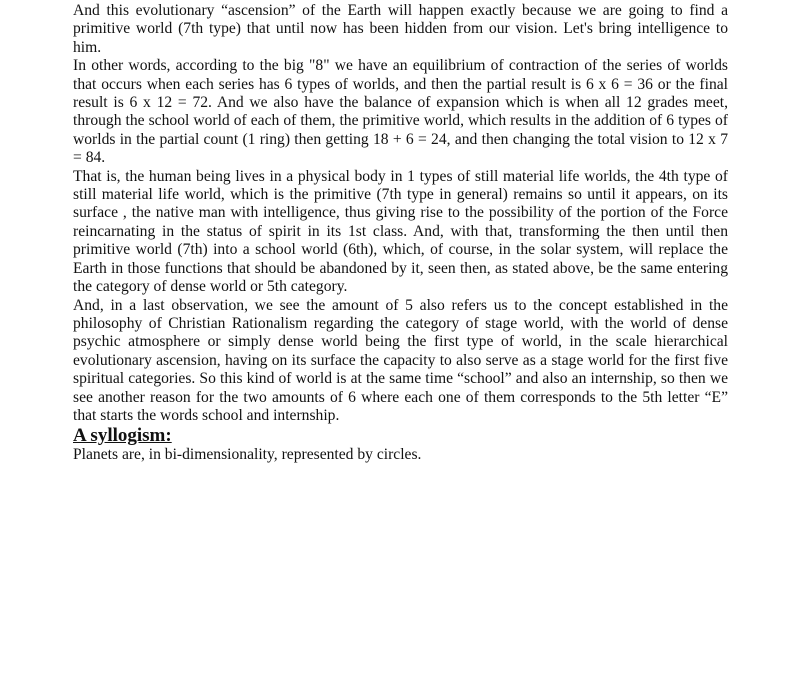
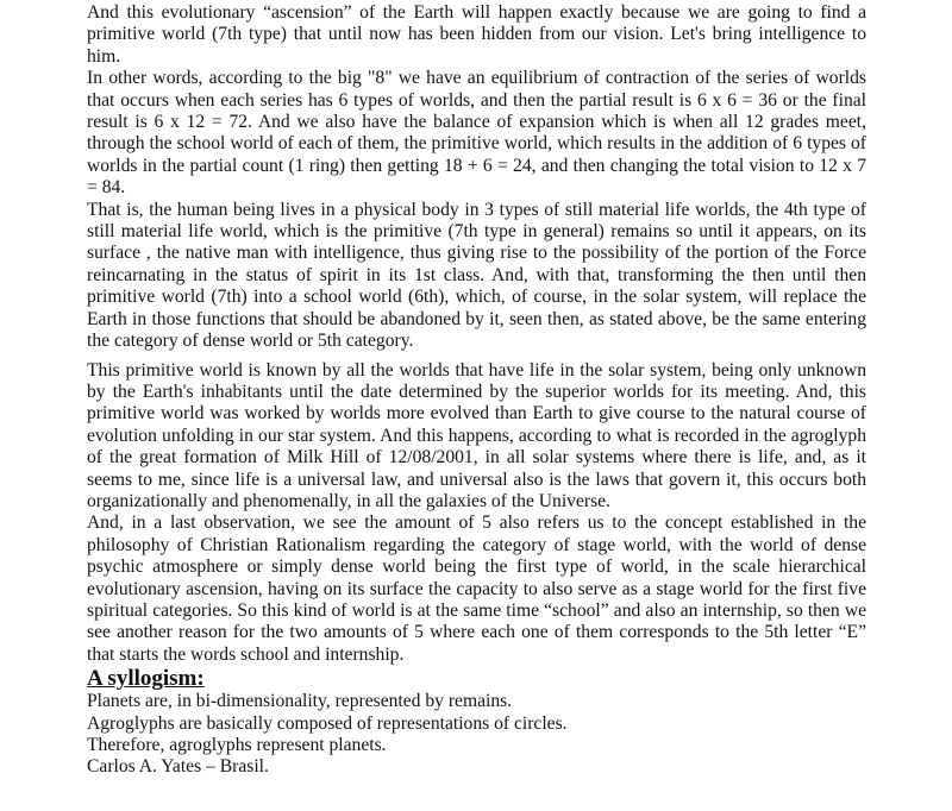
  And this evolutionary “ascension” of the Earth will happen exactly because we are going to find a primitive world (7th type) that until now has been hidden from our vision. Let's bring intelligence to him.
  In other words, according to the big "8" we have an equilibrium of contraction of the series of worlds that occurs when each series has 6 types of worlds, and then the partial result is 6 x 6 = 36 or the final result is 6 x 12 = 72. And we also have the balance of expansion which is when all 12 grades meet, through the school world of each of them, the primitive world, which results in the addition of 6 types of worlds in the partial count (1 ring) then getting 18 + 6 = 24, and then changing the total vision to 12 x 7 = 84.
- That is, the human being lives in a physical body in 1 types of still material life worlds, the 4th type of still material life world, which is the primitive (7th type in general) remains so until it appears, on its surface , the native man with intelligence, thus giving rise to the possibility of the portion of the Force reincarnating in the status of spirit in its 1st class. And, with that, transforming the then until then primitive world (7th) into a school world (6th), which, of course, in the solar system, will replace the Earth in those functions that should be abandoned by it, seen then, as stated above, be the same entering the category of dense world or 5th category.
+ That is, the human being lives in a physical body in 3 types of still material life worlds, the 4th type of still material life world, which is the primitive (7th type in general) remains so until it appears, on its surface , the native man with intelligence, thus giving rise to the possibility of the portion of the Force reincarnating in the status of spirit in its 1st class. And, with that, transforming the then until then primitive world (7th) into a school world (6th), which, of course, in the solar system, will replace the Earth in those functions that should be abandoned by it, seen then, as stated above, be the same entering the category of dense world or 5th category.
+ This primitive world is known by all the worlds that have life in the solar system, being only unknown by the Earth's inhabitants until the date determined by the superior worlds for its meeting. And, this primitive world was worked by worlds more evolved than Earth to give course to the natural course of evolution unfolding in our star system. And this happens, according to what is recorded in the agroglyph of the great formation of Milk Hill of 12/08/2001, in all solar systems where there is life, and, as it seems to me, since life is a universal law, and universal also is the laws that govern it, this occurs both organizationally and phenomenally, in all the galaxies of the Universe.
- And, in a last observation, we see the amount of 5 also refers us to the concept established in the philosophy of Christian Rationalism regarding the category of stage world, with the world of dense psychic atmosphere or simply dense world being the first type of world, in the scale hierarchical evolutionary ascension, having on its surface the capacity to also serve as a stage world for the first five spiritual categories. So this kind of world is at the same time “school” and also an internship, so then we see another reason for the two amounts of 6 where each one of them corresponds to the 5th letter “E” that starts the words school and internship.
+ And, in a last observation, we see the amount of 5 also refers us to the concept established in the philosophy of Christian Rationalism regarding the category of stage world, with the world of dense psychic atmosphere or simply dense world being the first type of world, in the scale hierarchical evolutionary ascension, having on its surface the capacity to also serve as a stage world for the first five spiritual categories. So this kind of world is at the same time “school” and also an internship, so then we see another reason for the two amounts of 5 where each one of them corresponds to the 5th letter “E” that starts the words school and internship.
  A syllogism:
- Planets are, in bi-dimensionality, represented by circles.
+ Planets are, in bi-dimensionality, represented by remains.
+ Agroglyphs are basically composed of representations of circles.
+ Therefore, agroglyphs represent planets.
+ Carlos A. Yates – Brasil.
